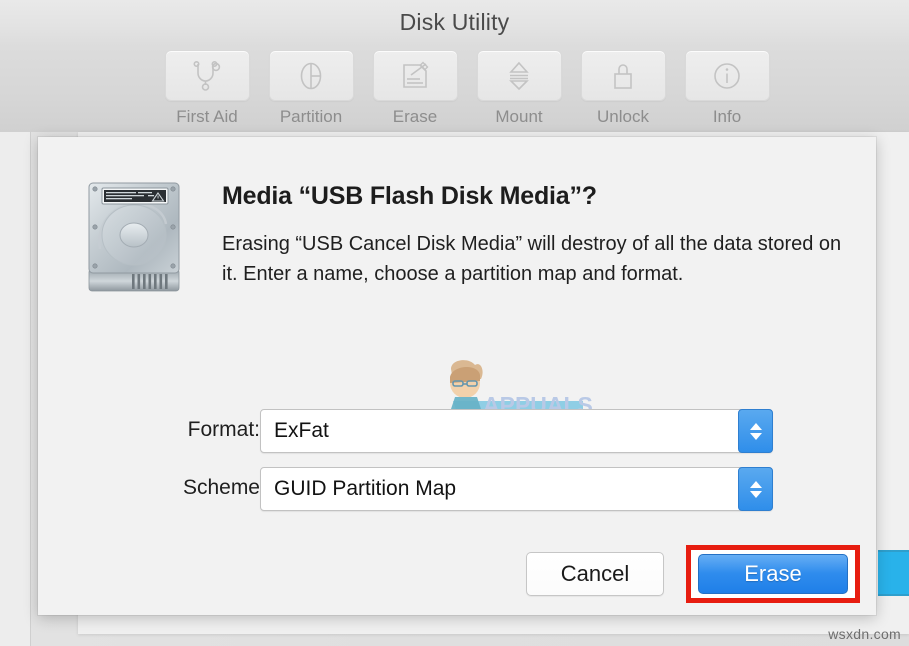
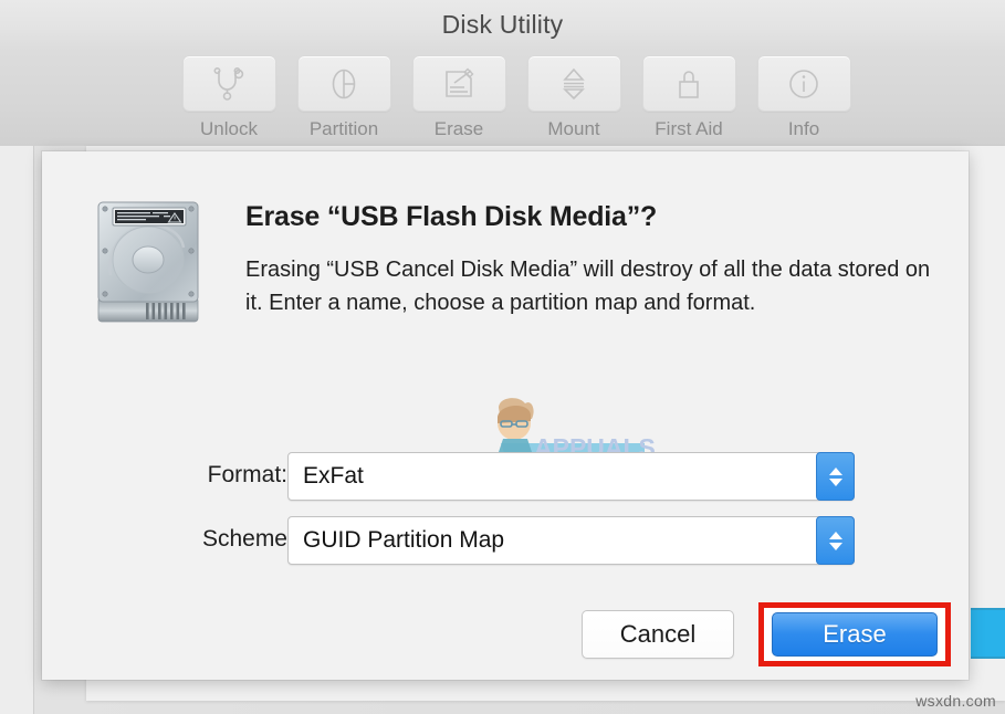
  Disk Utility
- First Aid
+ Unlock
  Partition
  Erase
  Mount
- Unlock
+ First Aid
  Info
- Media “USB Flash Disk Media”?
+ Erase “USB Flash Disk Media”?
  Erasing “USB Cancel Disk Media” will destroy of all the data stored on it. Enter a name, choose a partition map and format.
  APPUALS
  Format:
  ExFat
  Scheme
  GUID Partition Map
  Cancel
  Erase
  wsxdn.com
